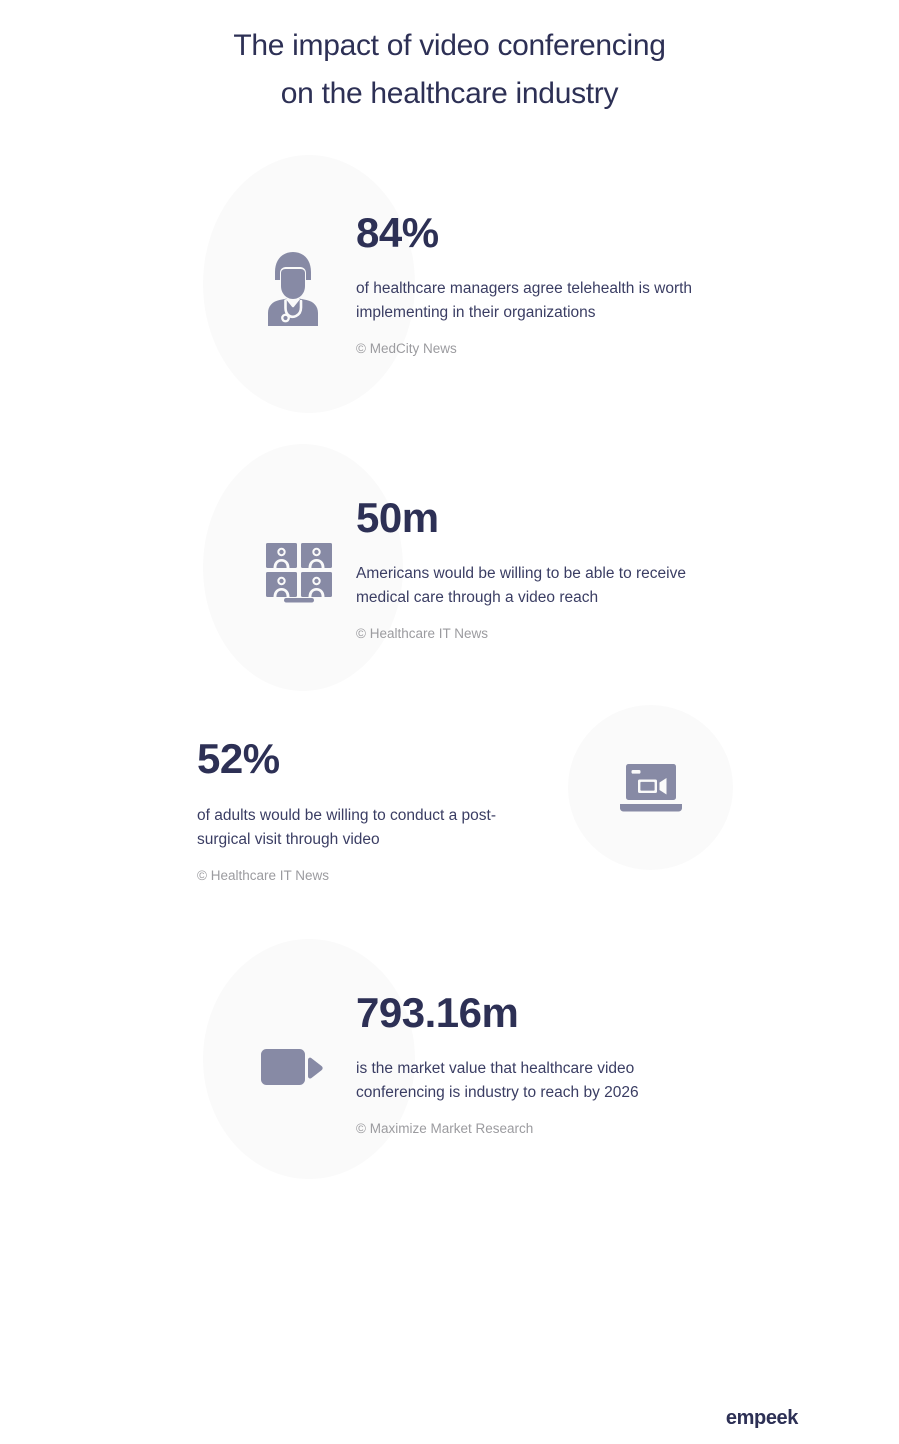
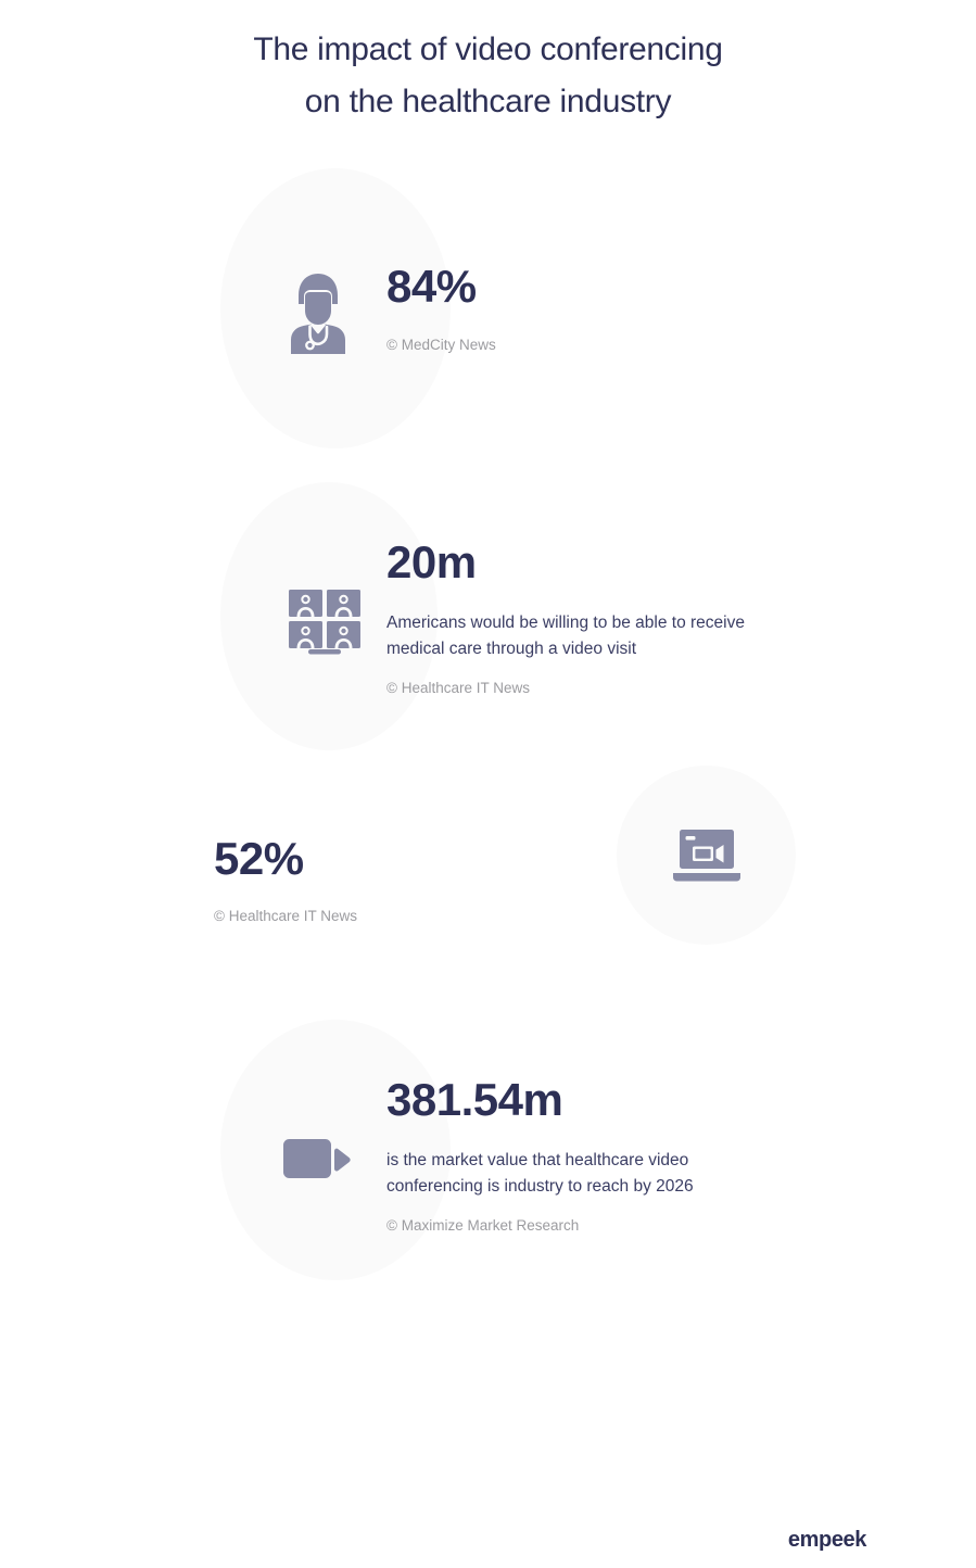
  The impact of video conferencing
  on the healthcare industry
  84%
- of healthcare managers agree telehealth is worth implementing in their organizations
  © MedCity News
- 50m
+ 20m
- Americans would be willing to be able to receive medical care through a video reach
+ Americans would be willing to be able to receive medical care through a video visit
  © Healthcare IT News
  52%
- of adults would be willing to conduct a post-surgical visit through video
  © Healthcare IT News
- 793.16m
+ 381.54m
  is the market value that healthcare video conferencing is industry to reach by 2026
  © Maximize Market Research
  empeek
